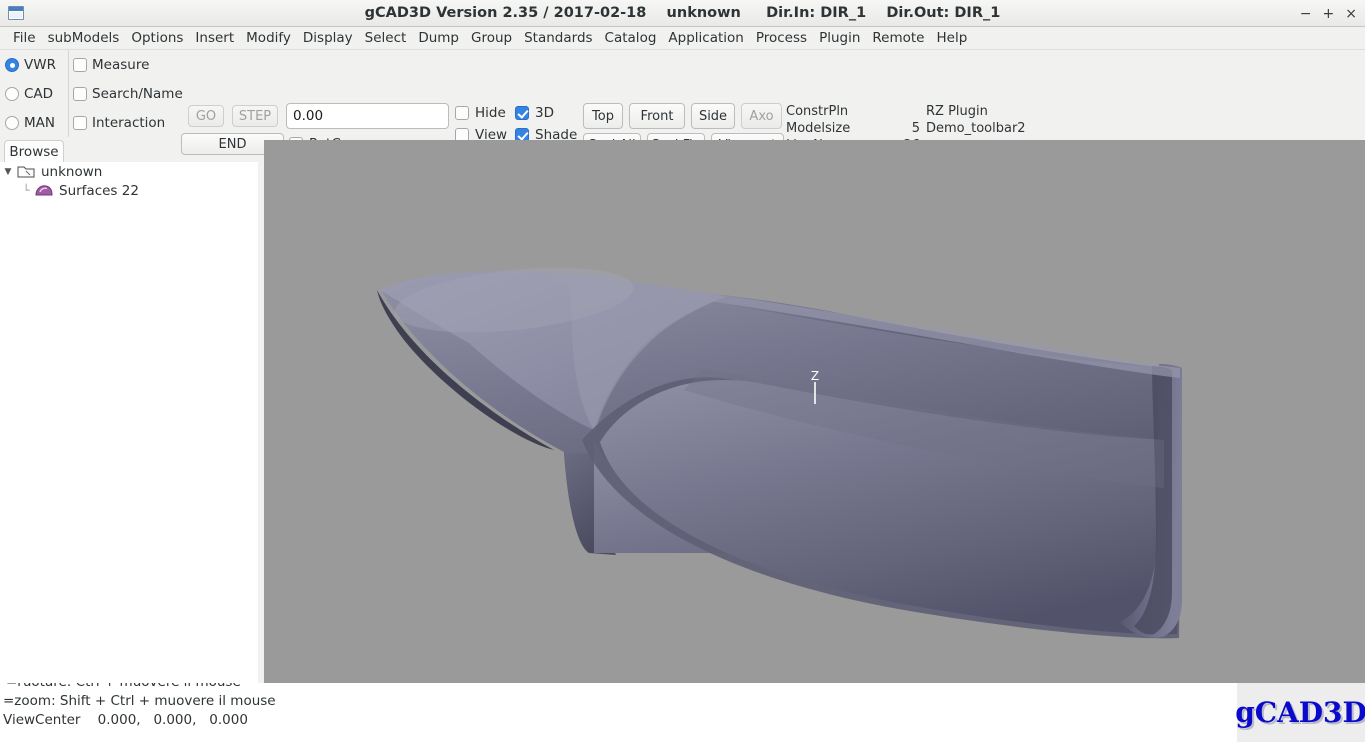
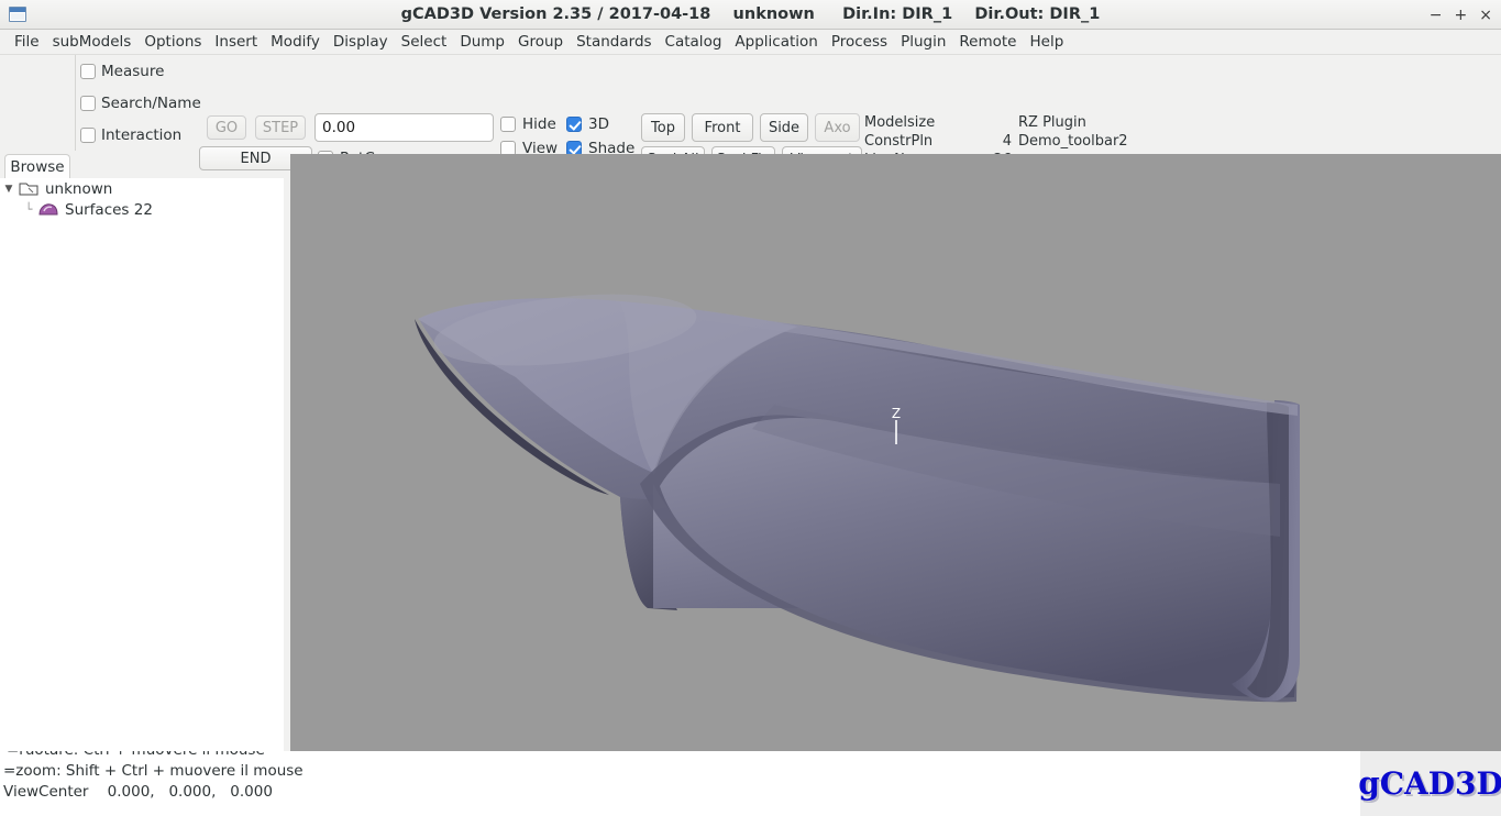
- gCAD3D Version 2.35 / 2017-02-18 unknown Dir.In: DIR_1 Dir.Out: DIR_1
+ gCAD3D Version 2.35 / 2017-04-18 unknown Dir.In: DIR_1 Dir.Out: DIR_1
  −
  +
  ×
  File
  subModels
  Options
  Insert
  Modify
  Display
  Select
  Dump
  Group
  Standards
  Catalog
  Application
  Process
  Plugin
  Remote
  Help
- VWR
- CAD
- MAN
  Measure
  Search/Name
  Interaction
  GO
  STEP
  0.00
  END
  Hide
  3D
  View
  Shade
  Top
  Front
  Side
  Axo
- ConstrPln
+ Modelsize
  RZ Plugin
- Modelsize
+ ConstrPln
- 5
+ 4
  Demo_toolbar2
  Browse
  ▼
  unknown
  └
  Surfaces 22
  Z
  =zoom: Shift + Ctrl + muovere il mouse
  ViewCenter 0.000, 0.000, 0.000
  gCAD3D
